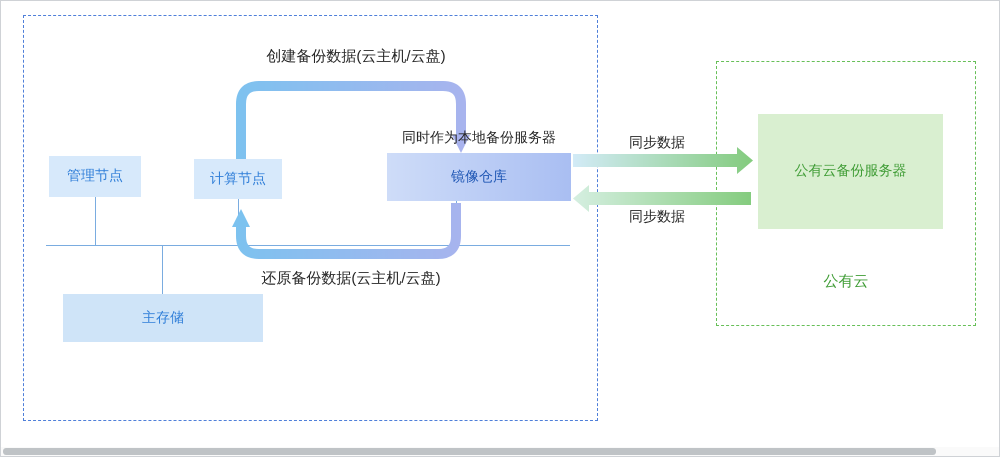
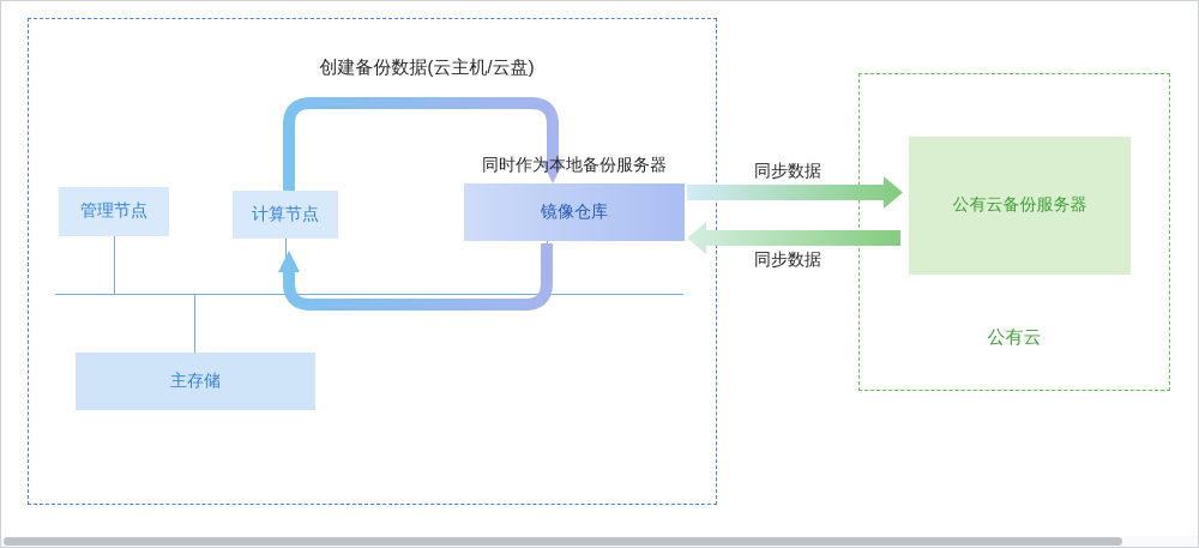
  管理节点
  计算节点
  同时作为本地备份服务器
  镜像仓库
  主存储
  创建备份数据(云主机/云盘)
- 还原备份数据(云主机/云盘)
  同步数据
  同步数据
  公有云备份服务器
  公有云
